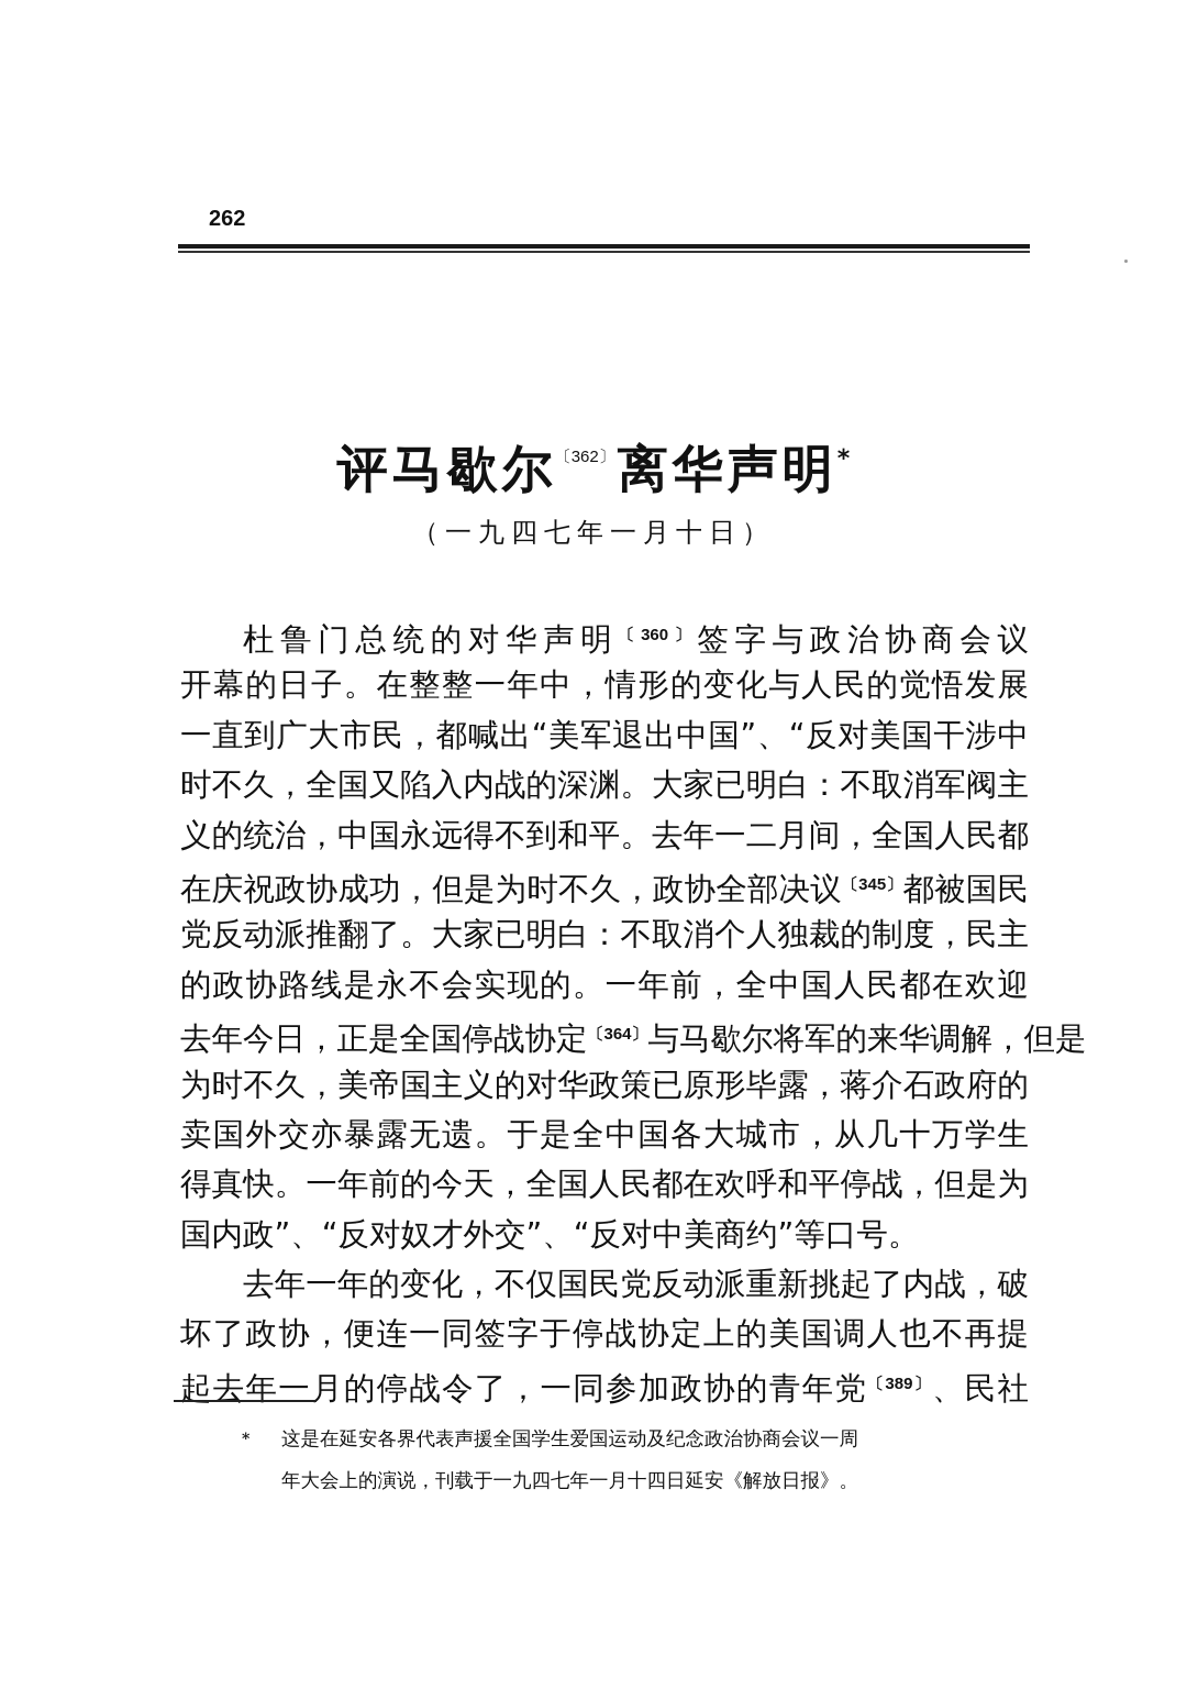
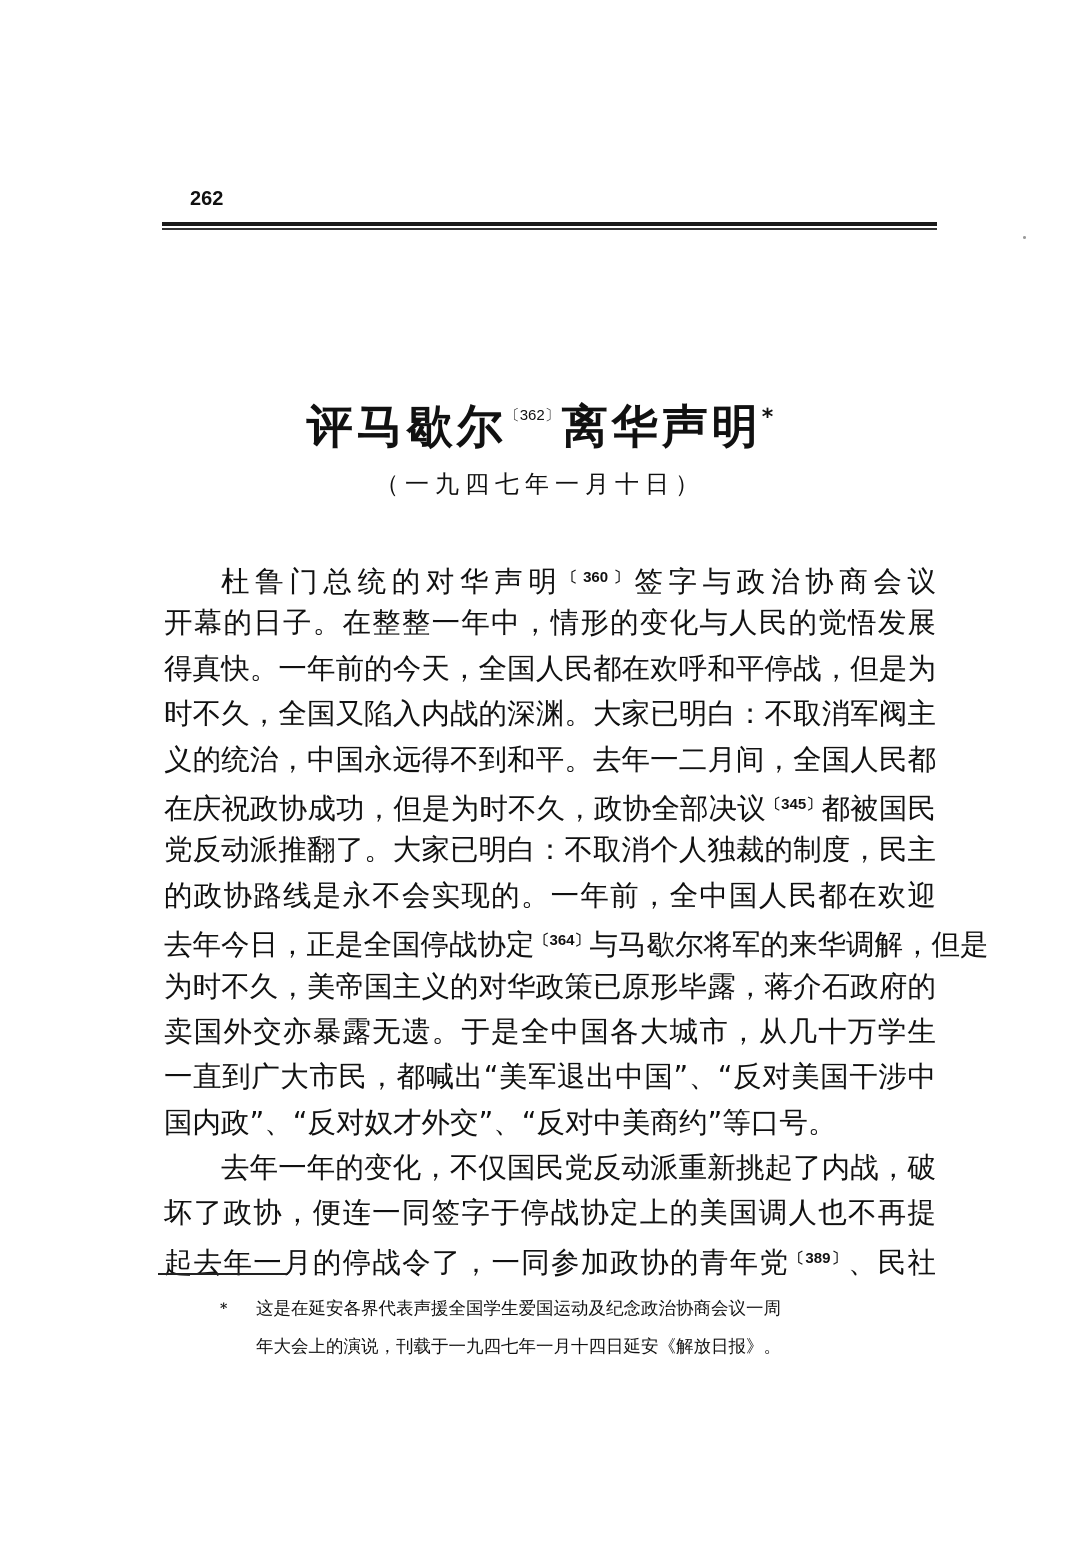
  262
  评马歇尔〔362〕离华声明*
  （一九四七年一月十日）
  杜鲁门总统的对华声明〔360〕签字与政治协商会议
  开幕的日子。在整整一年中，情形的变化与人民的觉悟发展
- 一直到广大市民，都喊出“美军退出中国”、“反对美国干涉中
+ 得真快。一年前的今天，全国人民都在欢呼和平停战，但是为
  时不久，全国又陷入内战的深渊。大家已明白：不取消军阀主
  义的统治，中国永远得不到和平。去年一二月间，全国人民都
  在庆祝政协成功，但是为时不久，政协全部决议〔345〕都被国民
  党反动派推翻了。大家已明白：不取消个人独裁的制度，民主
  的政协路线是永不会实现的。一年前，全中国人民都在欢迎
  去年今日，正是全国停战协定〔364〕与马歇尔将军的来华调解，但是
  为时不久，美帝国主义的对华政策已原形毕露，蒋介石政府的
  卖国外交亦暴露无遗。于是全中国各大城市，从几十万学生
- 得真快。一年前的今天，全国人民都在欢呼和平停战，但是为
+ 一直到广大市民，都喊出“美军退出中国”、“反对美国干涉中
  国内政”、“反对奴才外交”、“反对中美商约”等口号。
  去年一年的变化，不仅国民党反动派重新挑起了内战，破
  坏了政协，便连一同签字于停战协定上的美国调人也不再提
  起去年一月的停战令了，一同参加政协的青年党〔389〕、民社
  *
  这是在延安各界代表声援全国学生爱国运动及纪念政治协商会议一周
  年大会上的演说，刊载于一九四七年一月十四日延安《解放日报》。
